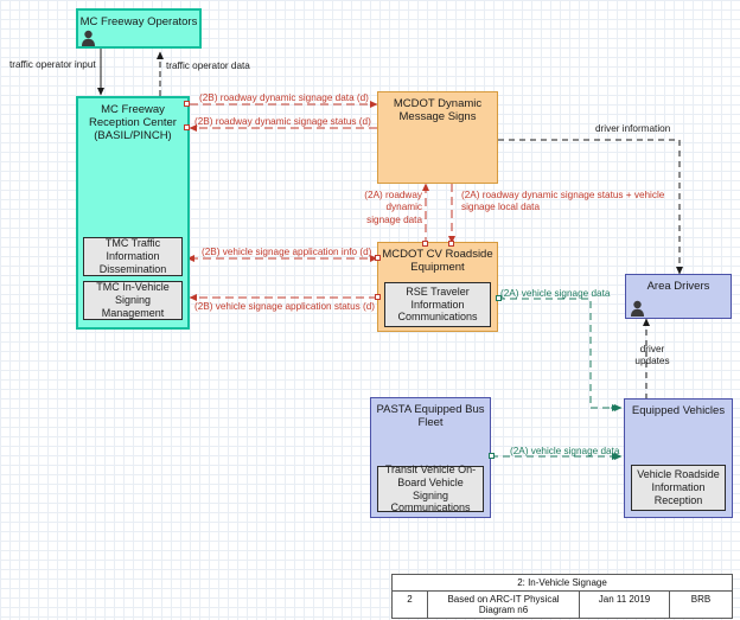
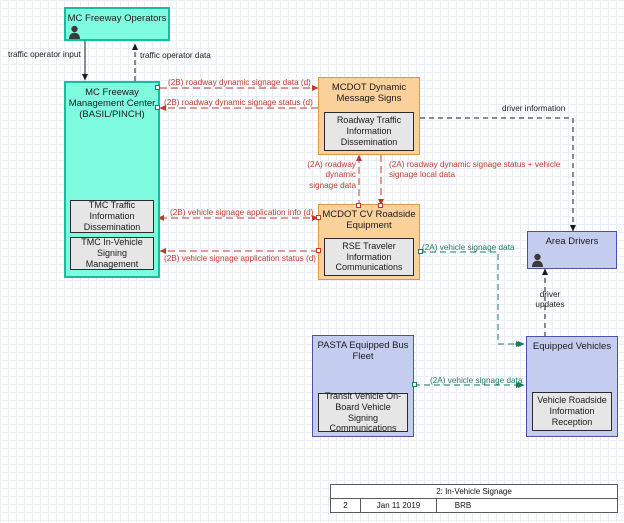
  MC Freeway Operators
- MC Freeway Reception Center (BASIL/PINCH)
+ MC Freeway Management Center (BASIL/PINCH)
  TMC Traffic Information Dissemination
  TMC In-Vehicle Signing Management
  MCDOT Dynamic Message Signs
+ Roadway Traffic Information Dissemination
  MCDOT CV Roadside Equipment
  RSE Traveler Information Communications
  Area Drivers
  PASTA Equipped Bus Fleet
  Transit Vehicle On-Board Vehicle Signing Communications
  Equipped Vehicles
  Vehicle Roadside Information Reception
  traffic operator input
  traffic operator data
  (2B) roadway dynamic signage data (d)
  (2B) roadway dynamic signage status (d)
  (2A) roadway dynamic signage data
  (2A) roadway dynamic signage status + vehicle signage local data
  (2B) vehicle signage application info (d)
  (2B) vehicle signage application status (d)
  (2A) vehicle signage data
  (2A) vehicle signage data
  driver information
  driver updates
  2: In-Vehicle Signage
  2
- Based on ARC-IT Physical Diagram n6
  Jan 11 2019
  BRB
